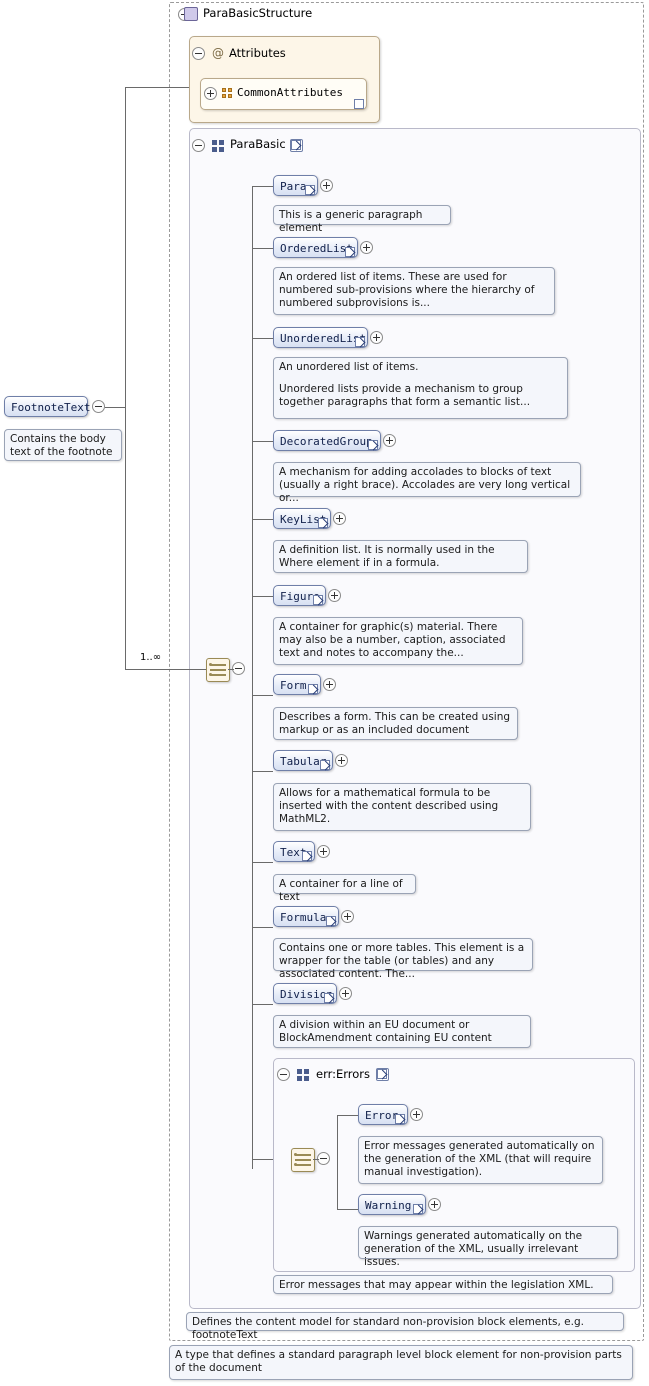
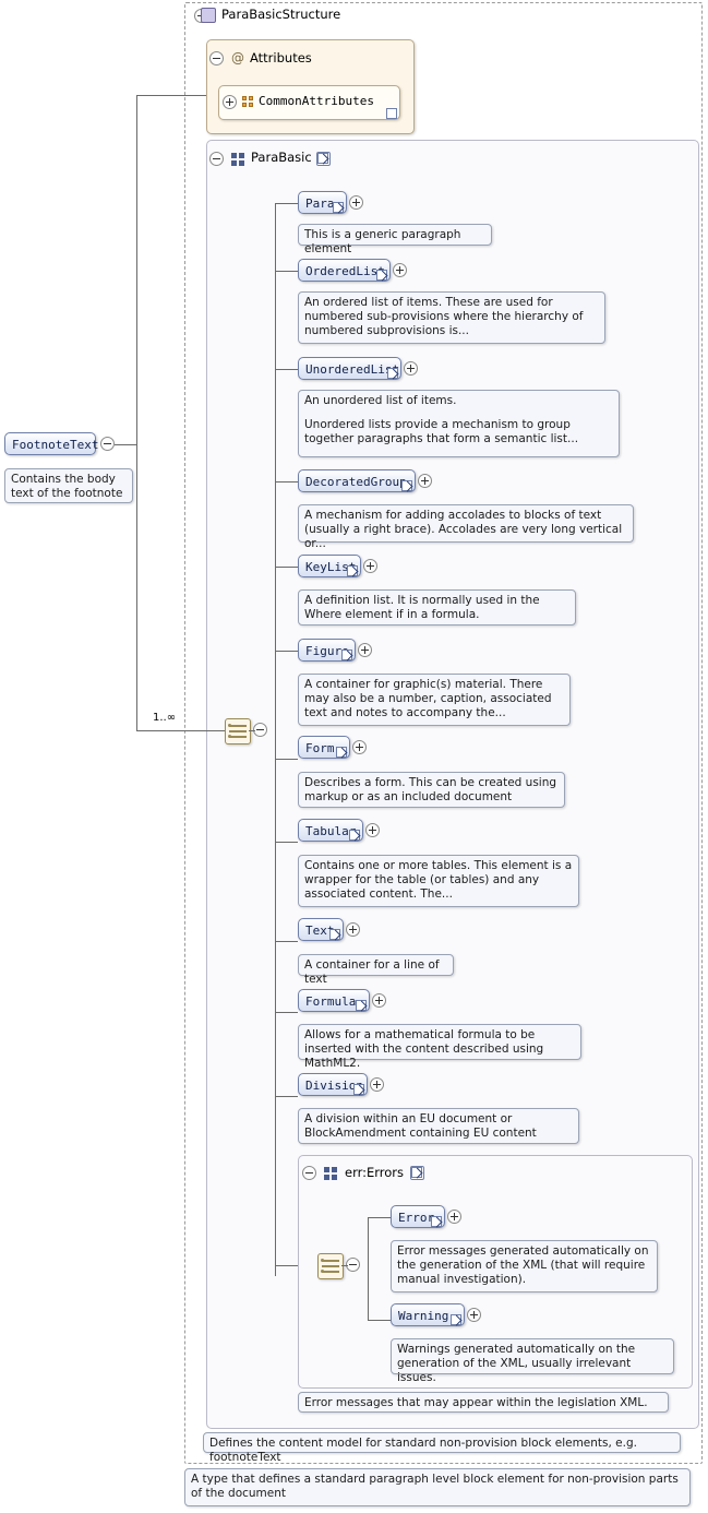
  ParaBasicStructure
  @
  Attributes
  CommonAttributes
  ParaBasic
  FootnoteText
  Contains the body text of the footnote
  1..∞
  Para
  This is a generic paragraph element
  OrderedLis
  An ordered list of items. These are used for numbered sub-provisions where the hierarchy of numbered subprovisions is...
  UnorderedLi
  An unordered list of items.
  Unordered lists provide a mechanism to group together paragraphs that form a semantic list...
  DecoratedGrou
  A mechanism for adding accolades to blocks of text (usually a right brace). Accolades are very long vertical or...
  KeyLis
  A definition list. It is normally used in the Where element if in a formula.
  Figur
  A container for graphic(s) material. There may also be a number, caption, associated text and notes to accompany the...
  Form
  Describes a form. This can be created using markup or as an included document
  Tabula
- Allows for a mathematical formula to be inserted with the content described using MathML2.
+ Contains one or more tables. This element is a wrapper for the table (or tables) and any associated content. The...
  Tex
  A container for a line of text
  Formula
- Contains one or more tables. This element is a wrapper for the table (or tables) and any associated content. The...
+ Allows for a mathematical formula to be inserted with the content described using MathML2.
  Divisi
  A division within an EU document or BlockAmendment containing EU content
  err:Errors
  Erro
  Error messages generated automatically on the generation of the XML (that will require manual investigation).
  Warning
  Warnings generated automatically on the generation of the XML, usually irrelevant issues.
  Error messages that may appear within the legislation XML.
  Defines the content model for standard non-provision block elements, e.g. footnoteText
  A type that defines a standard paragraph level block element for non-provision parts of the document
